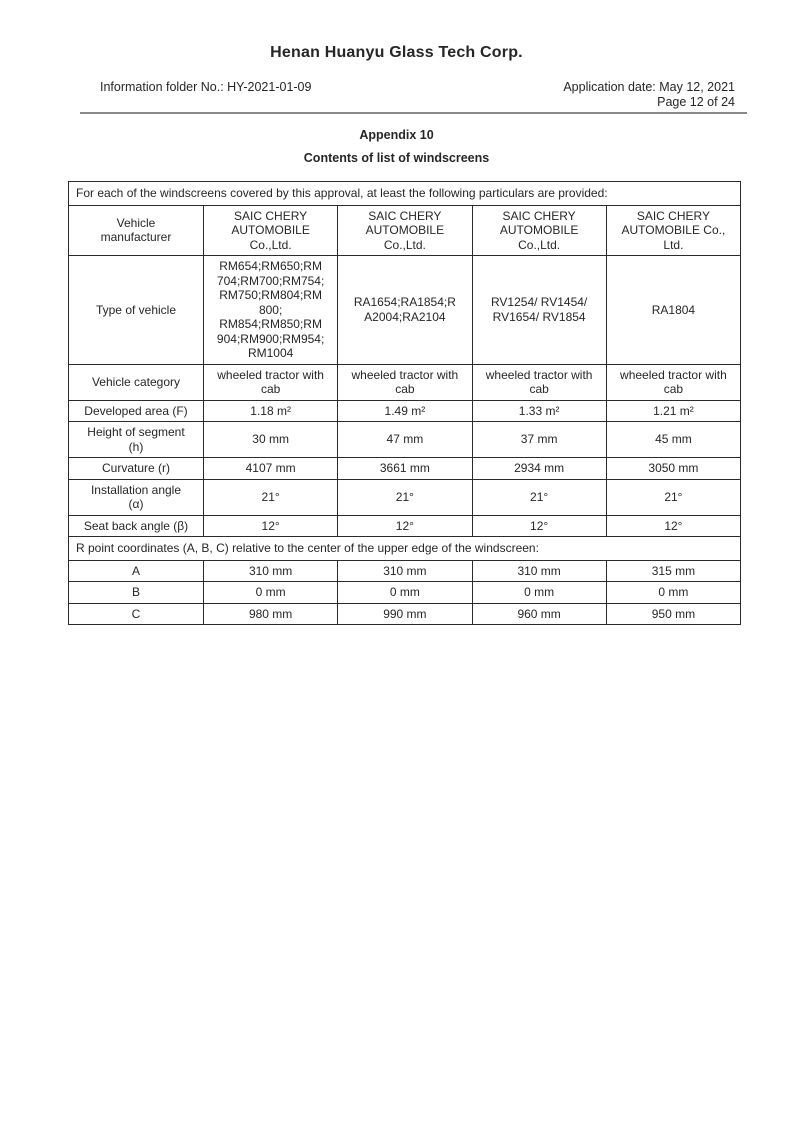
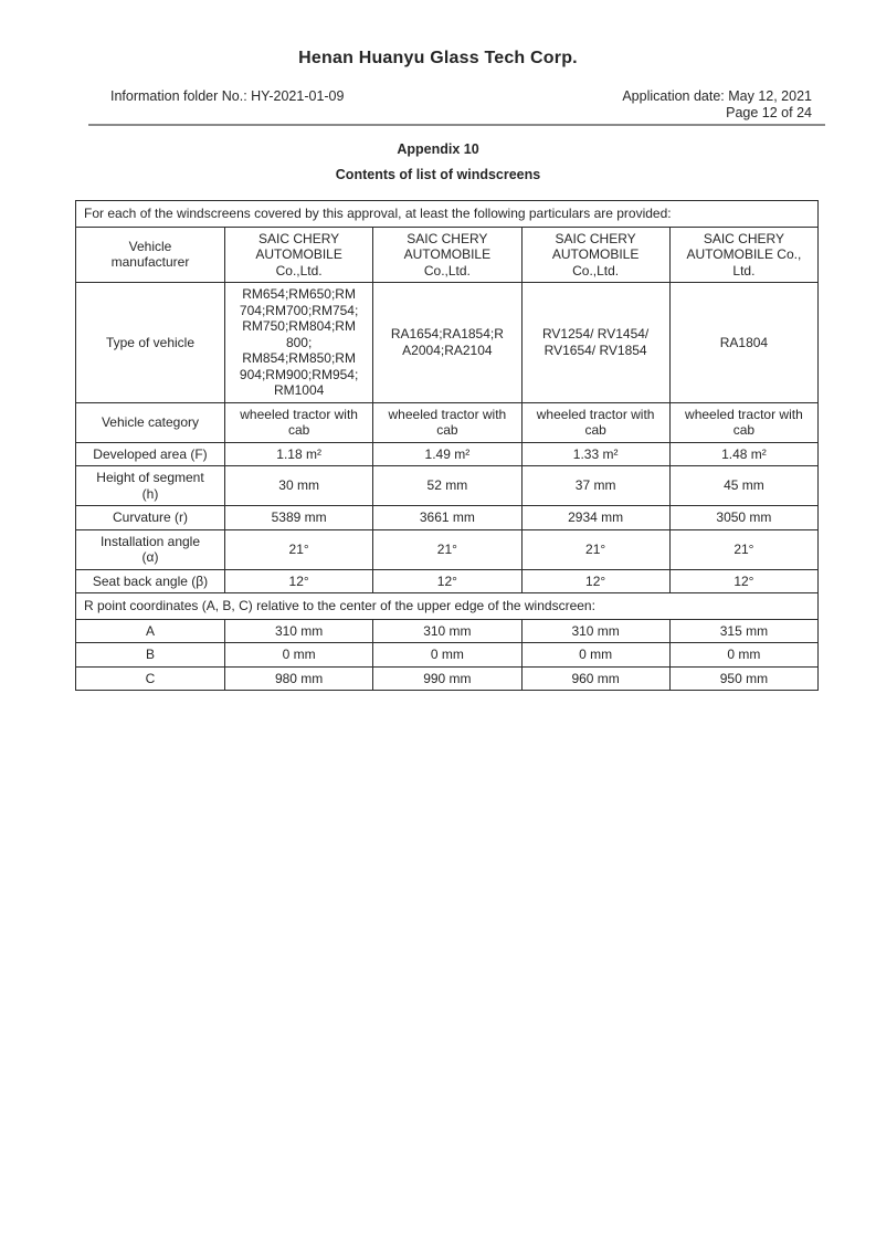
  Henan Huanyu Glass Tech Corp.
  Information folder No.: HY-2021-01-09
  Application date: May 12, 2021
  Page 12 of 24
  Appendix 10
  Contents of list of windscreens
  For each of the windscreens covered by this approval, at least the following particulars are provided:
  Vehicle manufacturer	SAIC CHERY AUTOMOBILE Co.,Ltd.	SAIC CHERY AUTOMOBILE Co.,Ltd.	SAIC CHERY AUTOMOBILE Co.,Ltd.	SAIC CHERY AUTOMOBILE Co., Ltd.
  Type of vehicle	RM654;RM650;RM 704;RM700;RM754; RM750;RM804;RM 800; RM854;RM850;RM 904;RM900;RM954; RM1004	RA1654;RA1854;R A2004;RA2104	RV1254/ RV1454/ RV1654/ RV1854	RA1804
  Vehicle category	wheeled tractor with cab	wheeled tractor with cab	wheeled tractor with cab	wheeled tractor with cab
- Developed area (F)	1.18 m²	1.49 m²	1.33 m²	1.21 m²
+ Developed area (F)	1.18 m²	1.49 m²	1.33 m²	1.48 m²
- Height of segment (h)	30 mm	47 mm	37 mm	45 mm
+ Height of segment (h)	30 mm	52 mm	37 mm	45 mm
- Curvature (r)	4107 mm	3661 mm	2934 mm	3050 mm
+ Curvature (r)	5389 mm	3661 mm	2934 mm	3050 mm
  Installation angle (α)	21°	21°	21°	21°
  Seat back angle (β)	12°	12°	12°	12°
  R point coordinates (A, B, C) relative to the center of the upper edge of the windscreen:
  A	310 mm	310 mm	310 mm	315 mm
  B	0 mm	0 mm	0 mm	0 mm
  C	980 mm	990 mm	960 mm	950 mm
